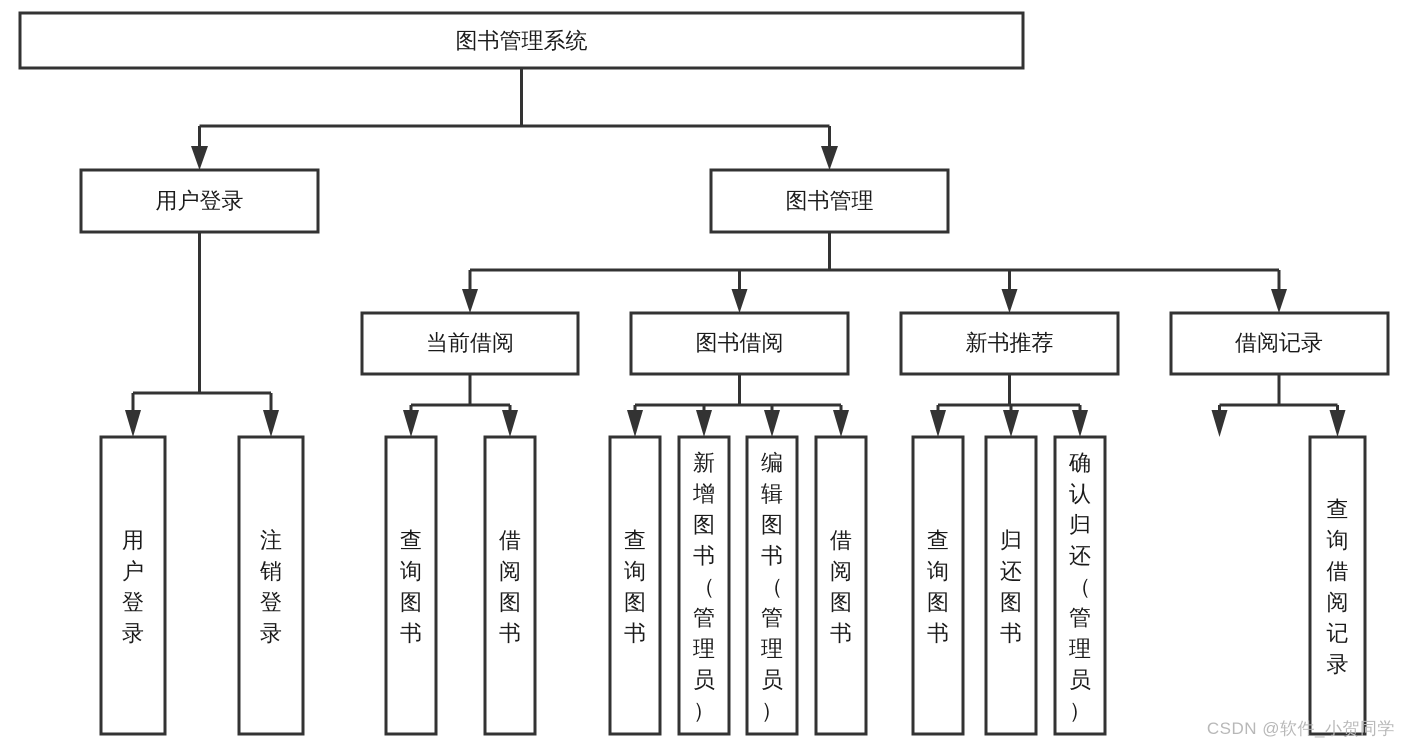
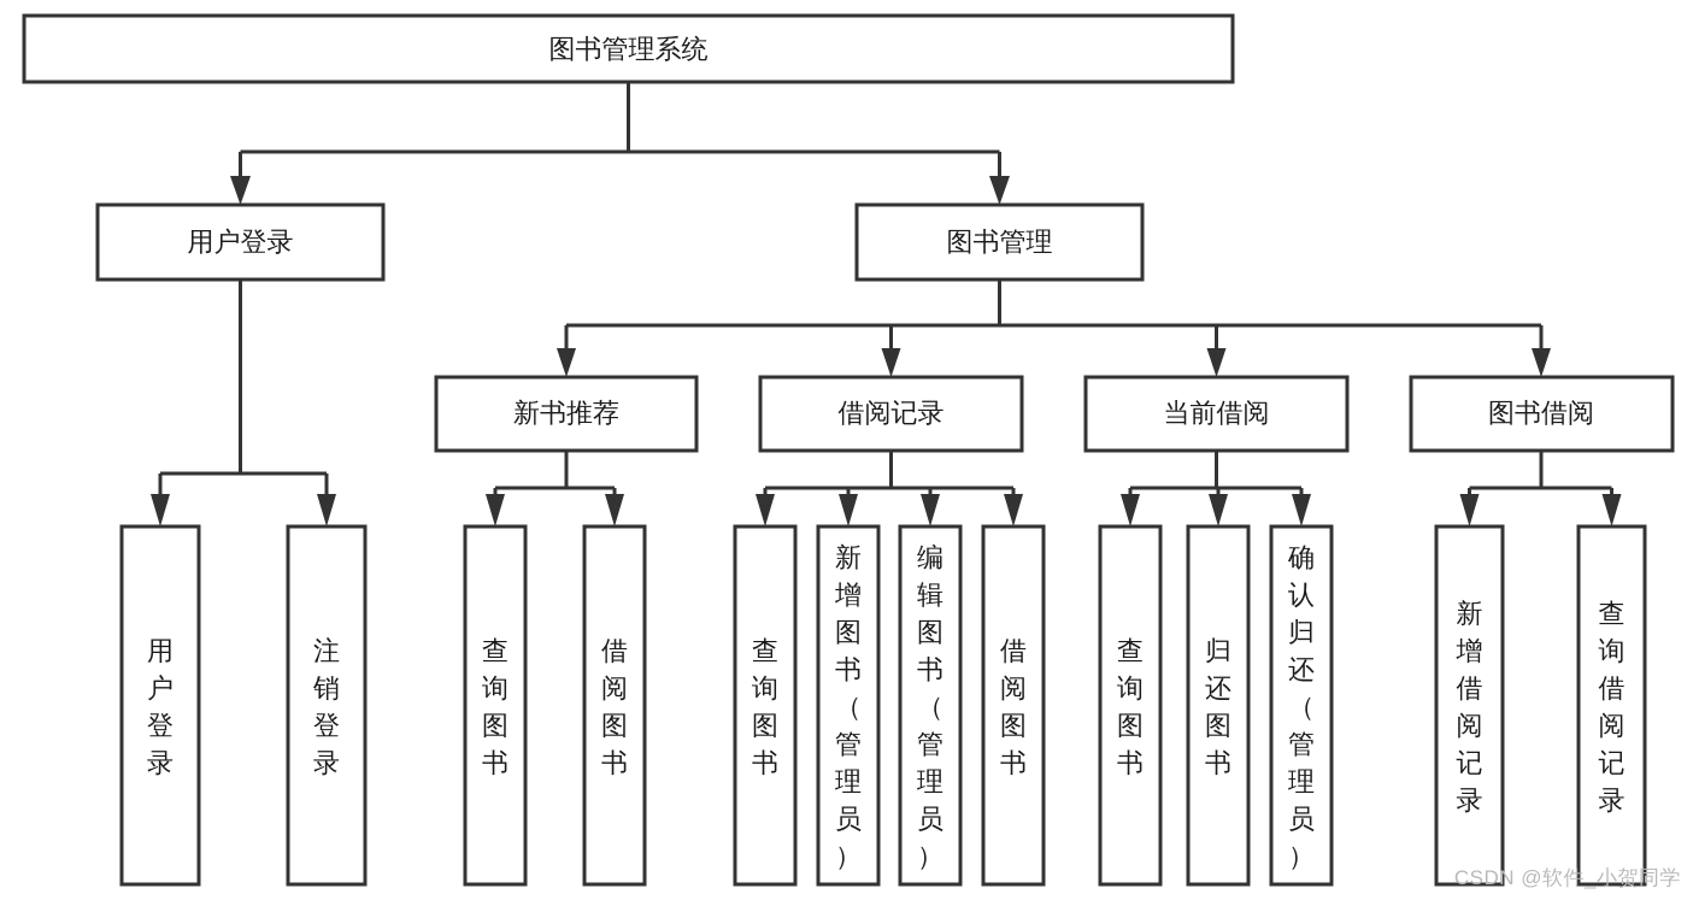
  图书管理系统
  用户登录
  图书管理
- 当前借阅
+ 新书推荐
- 图书借阅
+ 借阅记录
- 新书推荐
+ 当前借阅
- 借阅记录
+ 图书借阅
  用户登录
  注销登录
  查询图书
  借阅图书
  查询图书
  新增图书（管理员）
  编辑图书（管理员）
  借阅图书
  查询图书
  归还图书
  确认归还（管理员）
+ 新增借阅记录
  查询借阅记录
  CSDN @软件_小贺同学
